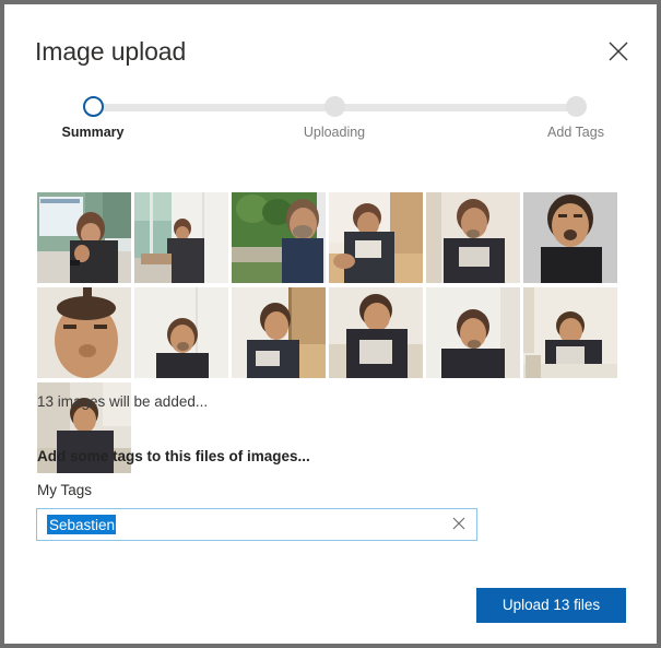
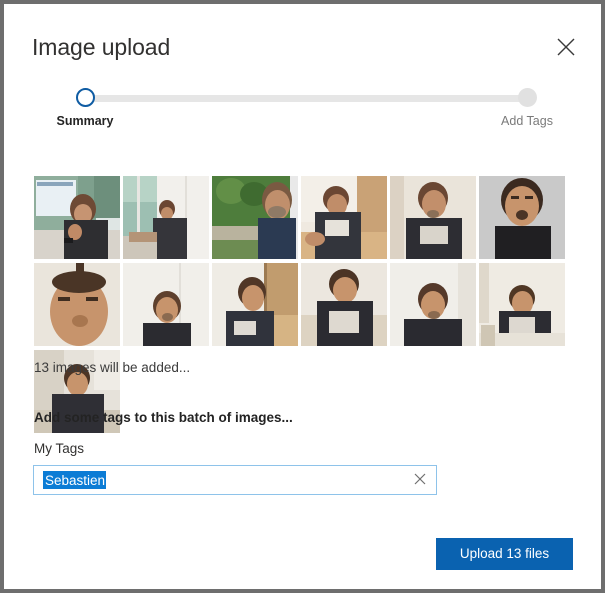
  Image upload
  Summary
- Uploading
  Add Tags
  13 images will be added...
- Add some tags to this files of images...
+ Add some tags to this batch of images...
  My Tags
  Sebastien
  Upload 13 files
